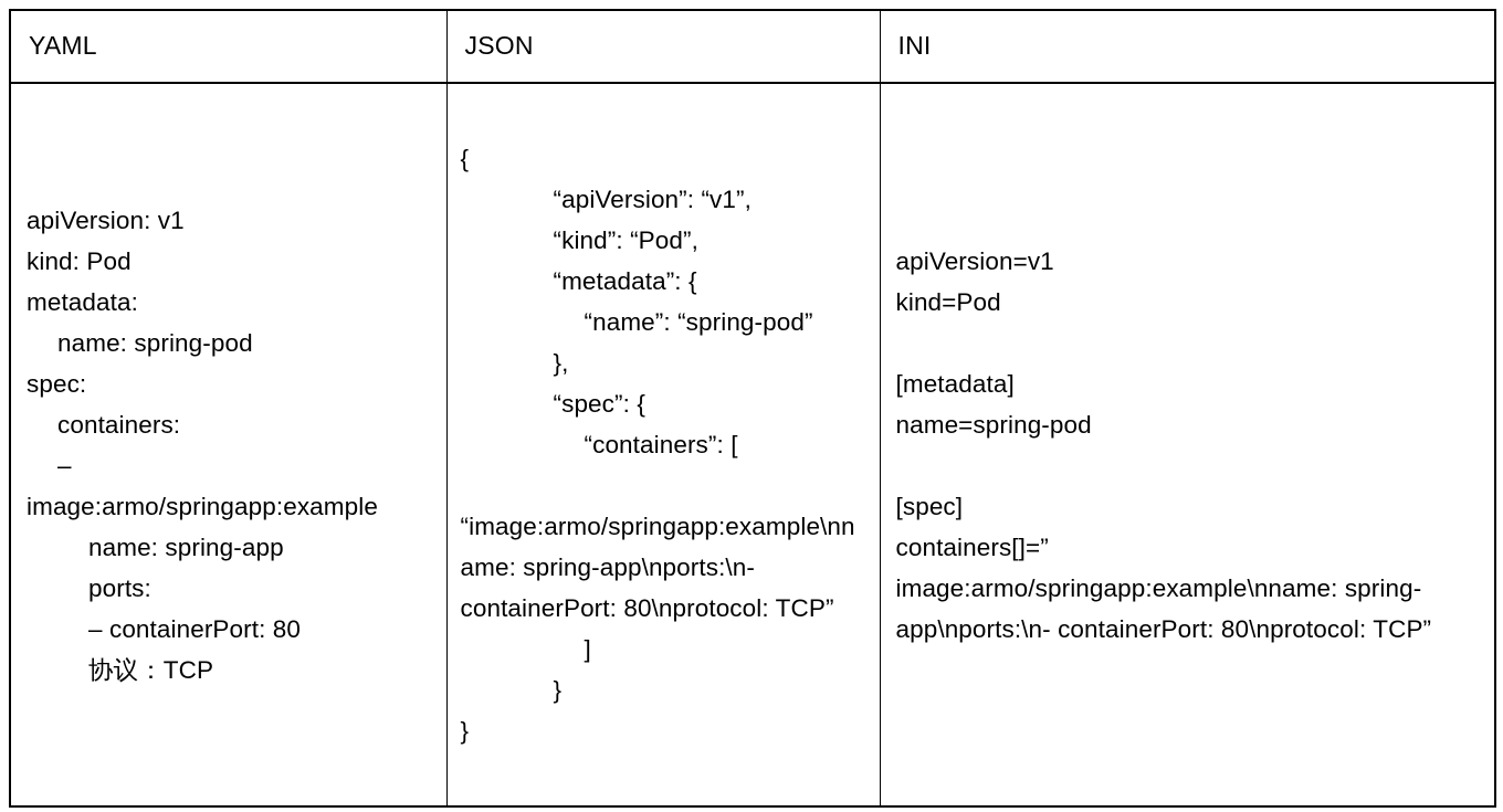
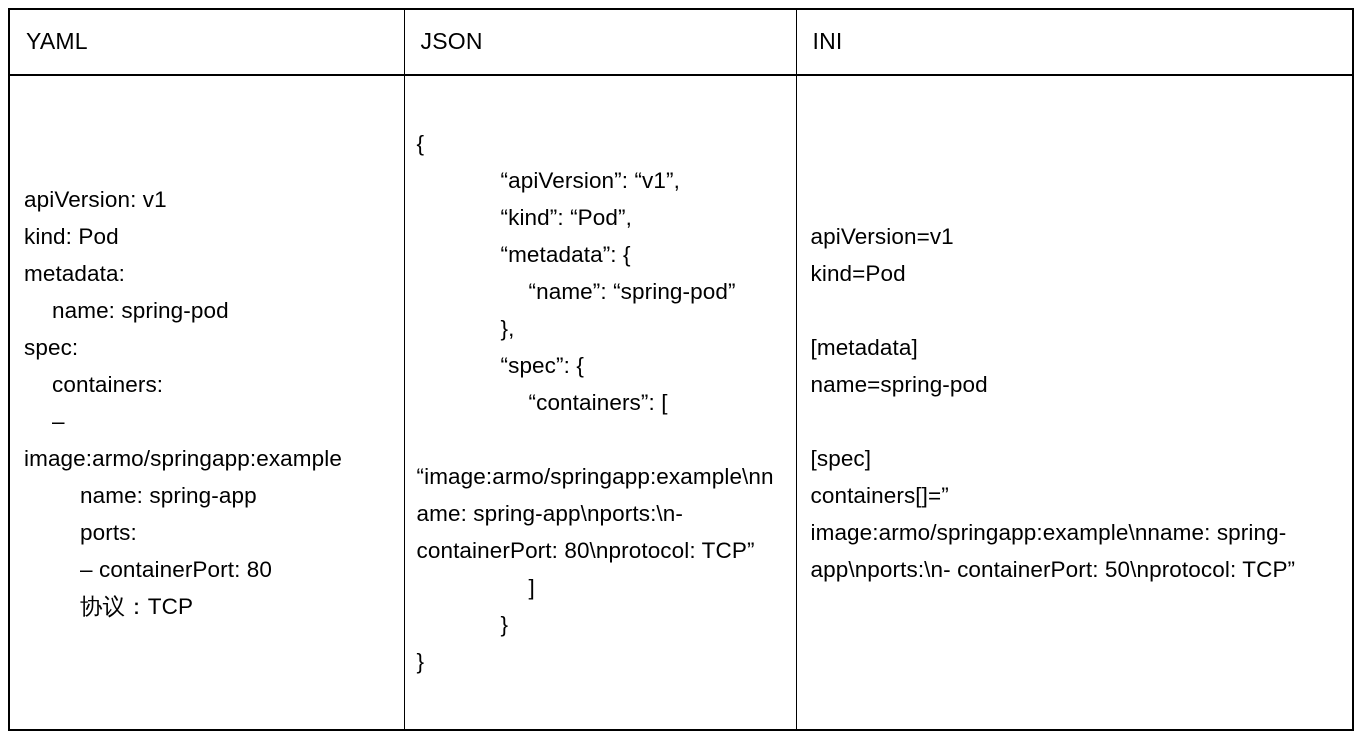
  YAML	JSON	INI
- apiVersion: v1kind: Podmetadata:name: spring-podspec:containers:–image:armo/springapp:examplename: spring-appports:– containerPort: 80协议：TCP	{“apiVersion”: “v1”,“kind”: “Pod”,“metadata”: {“name”: “spring-pod”},“spec”: {“containers”: [ “image:armo/springapp:example\nname: spring-app\nports:\n- containerPort: 80\nprotocol: TCP”]}}	apiVersion=v1kind=Pod [metadata]name=spring-pod [spec]containers[]=”image:armo/springapp:example\nname: spring-app\nports:\n- containerPort: 80\nprotocol: TCP”
+ apiVersion: v1kind: Podmetadata:name: spring-podspec:containers:–image:armo/springapp:examplename: spring-appports:– containerPort: 80协议：TCP	{“apiVersion”: “v1”,“kind”: “Pod”,“metadata”: {“name”: “spring-pod”},“spec”: {“containers”: [ “image:armo/springapp:example\nname: spring-app\nports:\n- containerPort: 80\nprotocol: TCP”]}}	apiVersion=v1kind=Pod [metadata]name=spring-pod [spec]containers[]=”image:armo/springapp:example\nname: spring-app\nports:\n- containerPort: 50\nprotocol: TCP”
